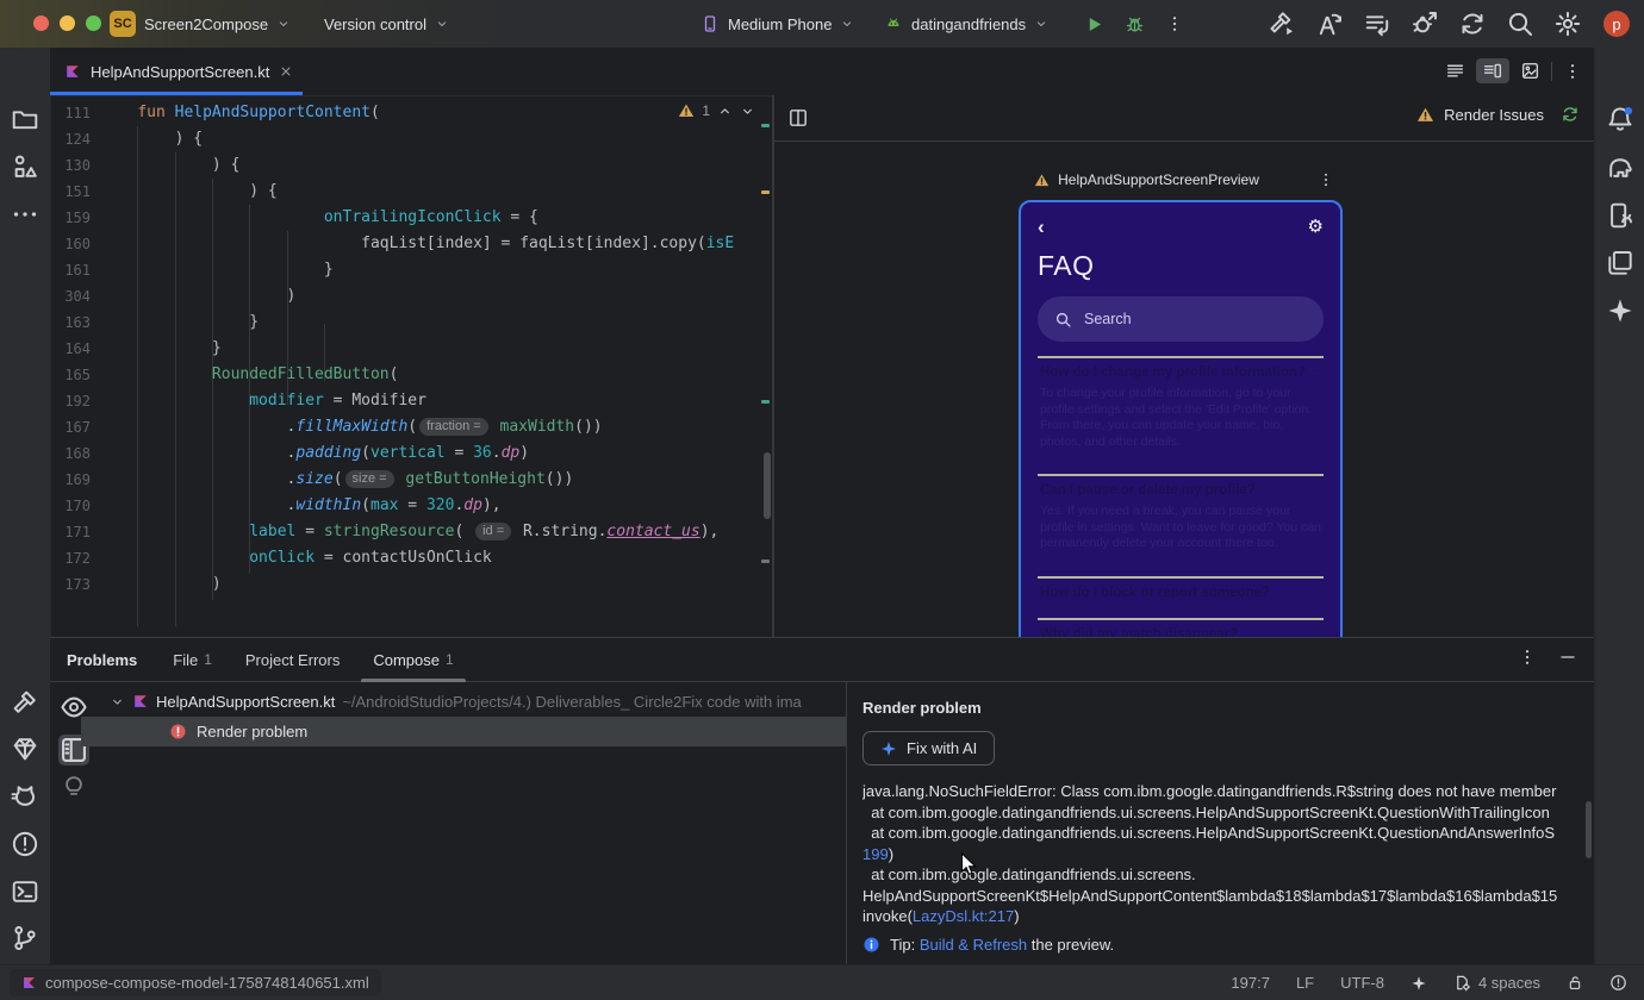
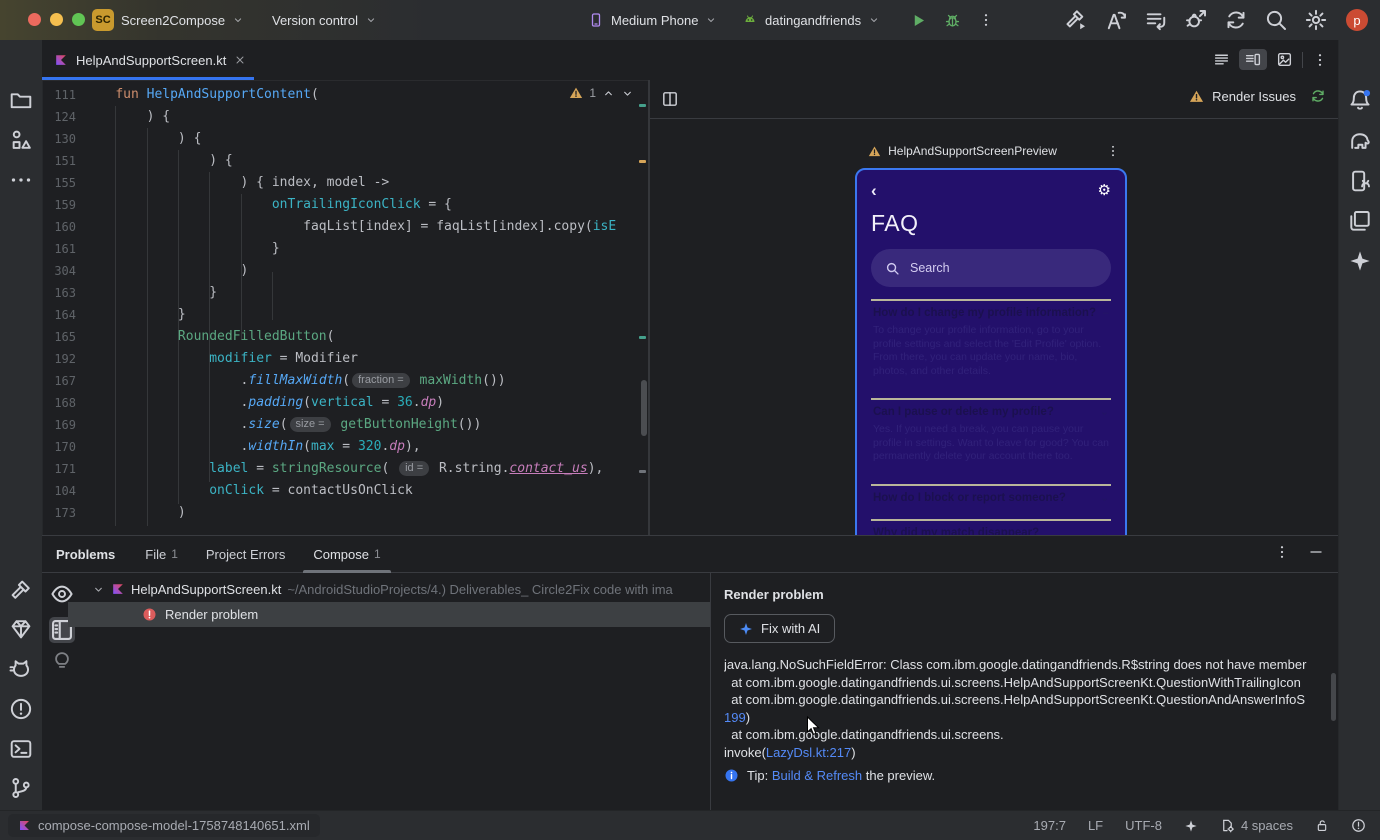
  SC
  Screen2Compose
  Version control
  Medium Phone
  datingandfriends
  p
  HelpAndSupportScreen.kt
  111
  fun HelpAndSupportContent(
  124
  ) {
  130
  ) {
  151
  ) {
+ 155
+ ) { index, model ->
  159
  onTrailingIconClick = {
  160
  faqList[index] = faqList[index].copy(isE
  161
  }
  304
  )
  163
  }
  164
  }
  165
  RoundedFilledButton(
  192
  modifier = Modifier
  167
  .fillMaxWidth( fraction = maxWidth())
  168
  .padding(vertical = 36.dp)
  169
  .size( size = getButtonHeight())
  170
  .widthIn(max = 320.dp),
  171
  label = stringResource( id = R.string.contact_us),
- 172
+ 104
  onClick = contactUsOnClick
  173
  )
  1
  Render Issues
  HelpAndSupportScreenPreview
  ‹
  ⚙
  FAQ
  Search
  How do I change my profile information?
  Can I pause or delete my profile?
  How do I block or report someone?
  Why did my match disappear?
  ⌄
  Problems
  File
  1
  Project Errors
  Compose
  1
  HelpAndSupportScreen.kt
  ~/AndroidStudioProjects/4.) Deliverables_ Circle2Fix code with ima
  Render problem
  Render problem
  Fix with AI
  java.lang.NoSuchFieldError: Class com.ibm.google.datingandfriends.R$string does not have member
  at com.ibm.google.datingandfriends.ui.screens.HelpAndSupportScreenKt.QuestionWithTrailingIcon
  at com.ibm.google.datingandfriends.ui.screens.HelpAndSupportScreenKt.QuestionAndAnswerInfoS
  199)
  at com.ibm.google.datingandfriends.ui.screens.
- HelpAndSupportScreenKt$HelpAndSupportContent$lambda$18$lambda$17$lambda$16$lambda$15
  invoke(LazyDsl.kt:217)
  Tip: Build & Refresh the preview.
  compose-compose-model-1758748140651.xml
  197:7
  LF
  UTF-8
  4 spaces
